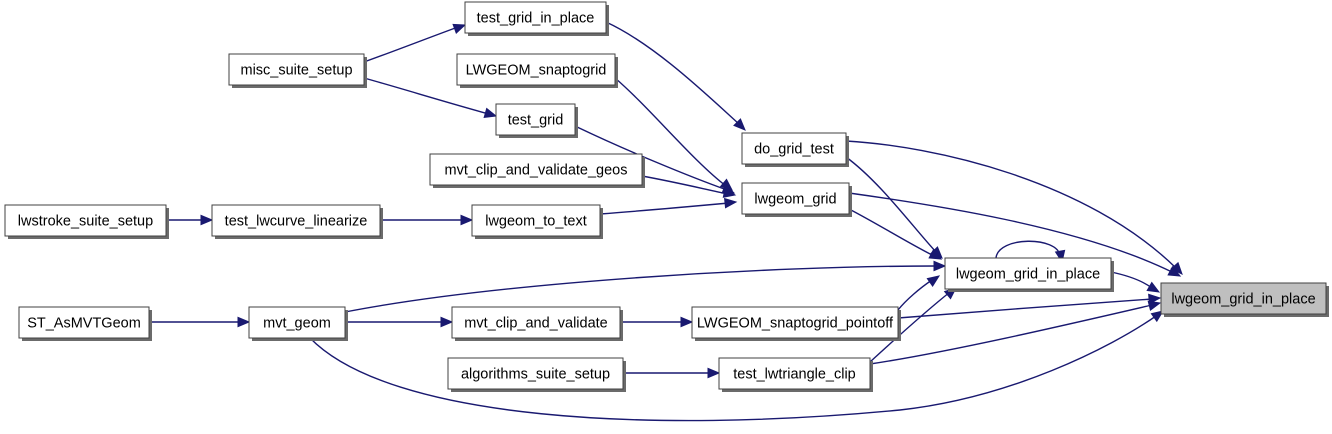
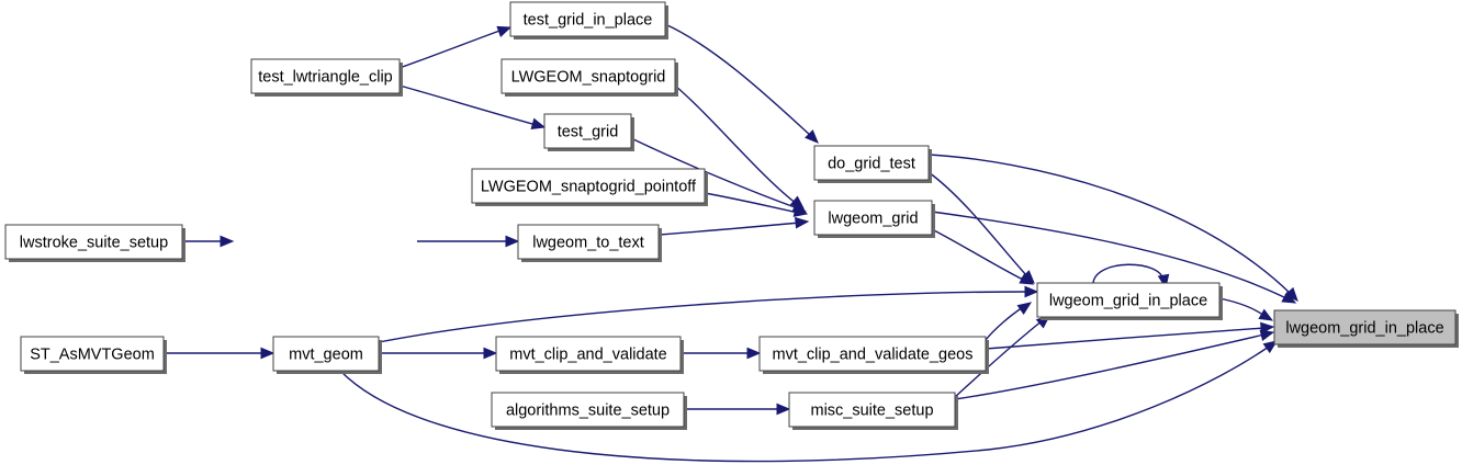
  test_grid_in_place
- misc_suite_setup
+ test_lwtriangle_clip
  LWGEOM_snaptogrid
  test_grid
  do_grid_test
- mvt_clip_and_validate_geos
+ LWGEOM_snaptogrid_pointoff
  lwgeom_grid
  lwstroke_suite_setup
- test_lwcurve_linearize
  lwgeom_to_text
  lwgeom_grid_in_place
  lwgeom_grid_in_place
  ST_AsMVTGeom
  mvt_geom
  mvt_clip_and_validate
- LWGEOM_snaptogrid_pointoff
+ mvt_clip_and_validate_geos
  algorithms_suite_setup
- test_lwtriangle_clip
+ misc_suite_setup
